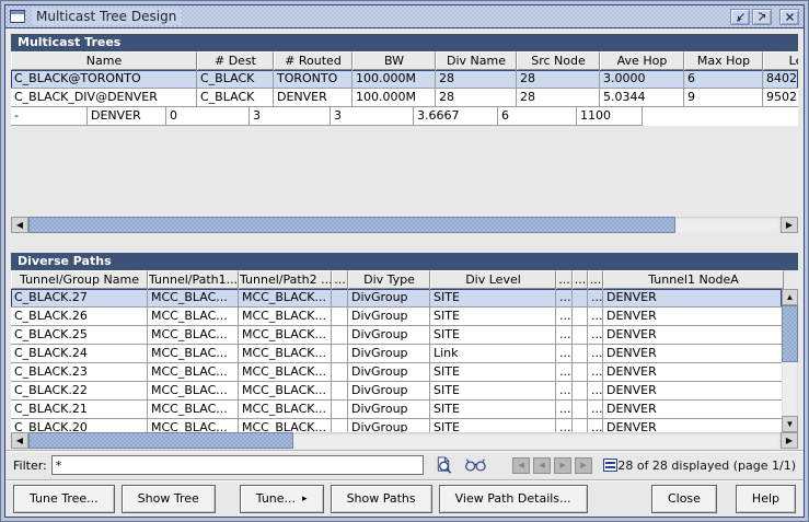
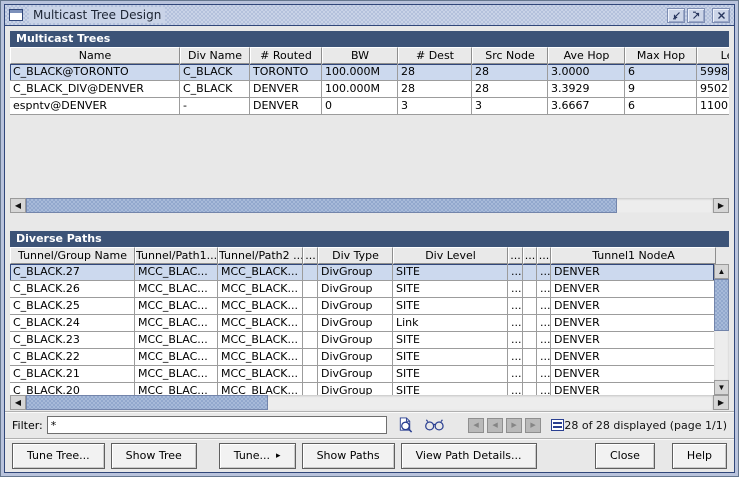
  Multicast Tree Design
  Multicast Trees
  Name
- # Dest
+ Div Name
  # Routed
  BW
- Div Name
+ # Dest
  Src Node
  Ave Hop
  Max Hop
  C_BLACK@TORONTO
  C_BLACK
  TORONTO
  100.000M
  28
  28
  3.0000
  6
- 8402
+ 5998
  C_BLACK_DIV@DENVER
  C_BLACK
  DENVER
  100.000M
  28
  28
- 5.0344
+ 3.3929
  9
  9502
+ espntv@DENVER
  -
  DENVER
  0
  3
  3
  3.6667
  6
  1100
  ◀
  ▶
  Diverse Paths
  Tunnel/Group Name
  Tunnel/Path1...
  Tunnel/Path2 ...
  ...
  Div Type
  Div Level
  ...
  ...
  ...
  Tunnel1 NodeA
  C_BLACK.27
  MCC_BLAC...
  MCC_BLACK...
  DivGroup
  SITE
  ...
  ...
  DENVER
  C_BLACK.26
  MCC_BLAC...
  MCC_BLACK...
  DivGroup
  SITE
  ...
  ...
  DENVER
  C_BLACK.25
  MCC_BLAC...
  MCC_BLACK...
  DivGroup
  SITE
  ...
  ...
  DENVER
  C_BLACK.24
  MCC_BLAC...
  MCC_BLACK...
  DivGroup
  Link
  ...
  ...
  DENVER
  C_BLACK.23
  MCC_BLAC...
  MCC_BLACK...
  DivGroup
  SITE
  ...
  ...
  DENVER
  C_BLACK.22
  MCC_BLAC...
  MCC_BLACK...
  DivGroup
  SITE
  ...
  ...
  DENVER
  C_BLACK.21
  MCC_BLAC...
  MCC_BLACK...
  DivGroup
  SITE
  ...
  ...
  DENVER
  C_BLACK.20
  MCC_BLAC...
  MCC_BLACK...
  DivGroup
  SITE
  ...
  ...
  DENVER
  ▲
  ▼
  ◀
  ▶
  Filter:
  *
  28 of 28 displayed (page 1/1)
  Tune Tree...
  Show Tree
  Tune...
  ▸
  Show Paths
  View Path Details...
  Close
  Help
